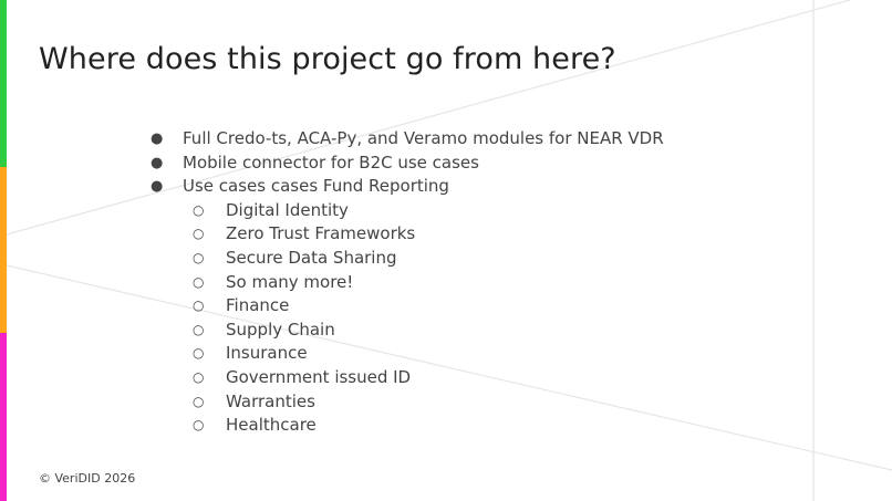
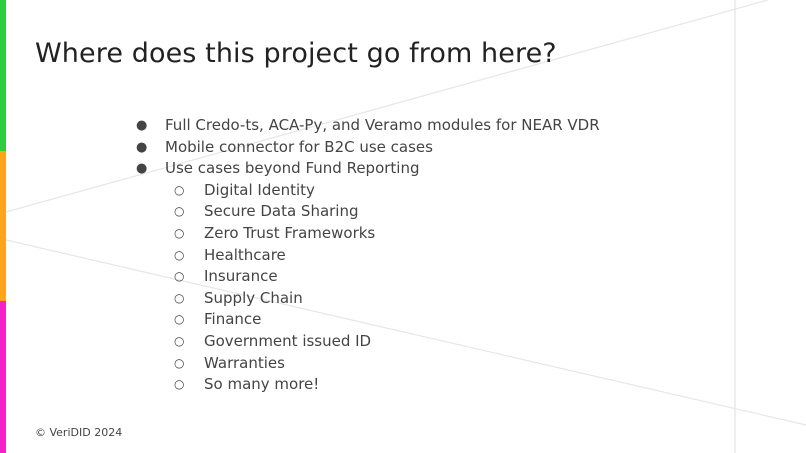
  Where does this project go from here?
  ●
  Full Credo-ts, ACA-Py, and Veramo modules for NEAR VDR
  ●
  Mobile connector for B2C use cases
  ●
- Use cases cases Fund Reporting
+ Use cases beyond Fund Reporting
  ○
  Digital Identity
  ○
- Zero Trust Frameworks
+ Secure Data Sharing
  ○
- Secure Data Sharing
+ Zero Trust Frameworks
  ○
- So many more!
+ Healthcare
  ○
- Finance
+ Insurance
  ○
  Supply Chain
  ○
- Insurance
+ Finance
  ○
  Government issued ID
  ○
  Warranties
  ○
- Healthcare
+ So many more!
- © VeriDID 2026
+ © VeriDID 2024
